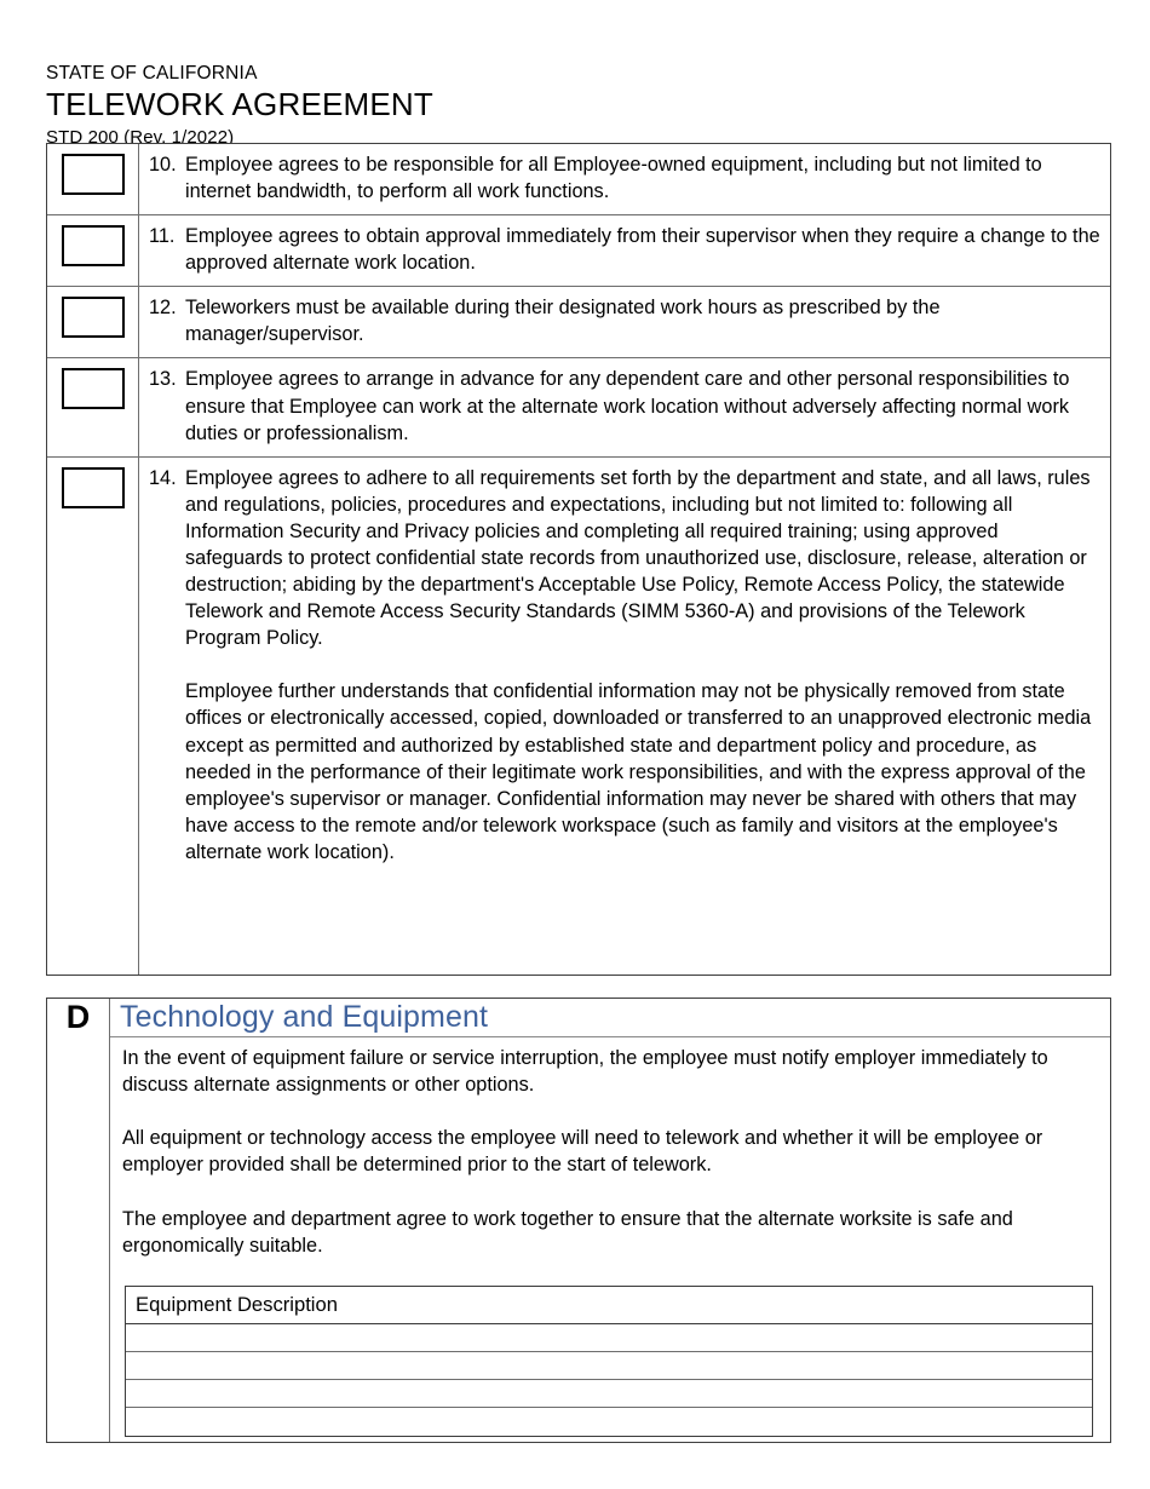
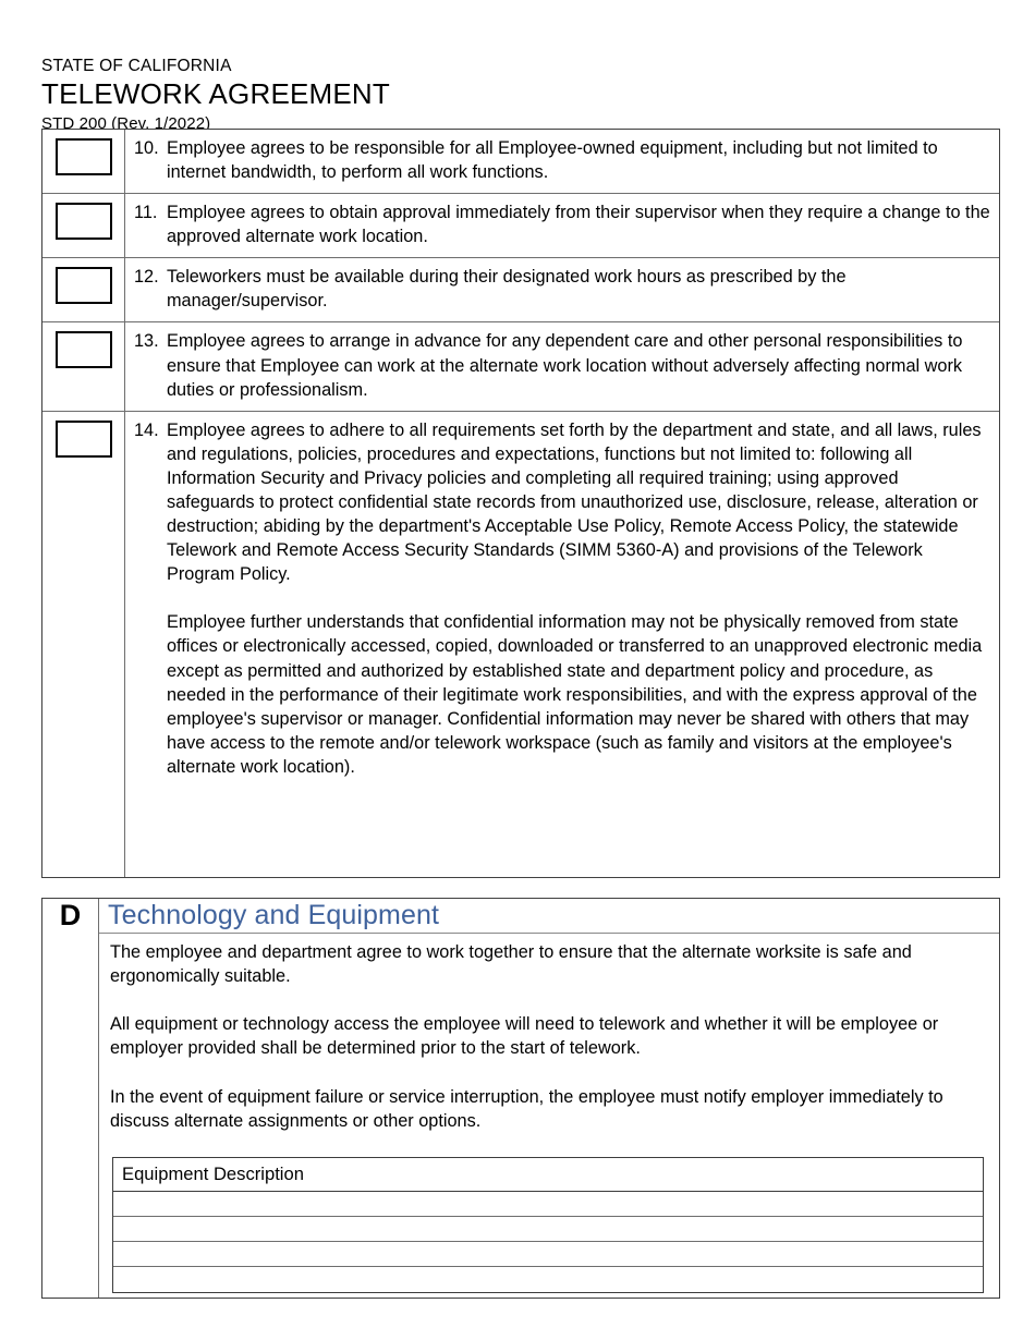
  STATE OF CALIFORNIA
  TELEWORK AGREEMENT
  STD 200 (Rev. 1/2022)
  10.
  Employee agrees to be responsible for all Employee-owned equipment, including but not limited to internet bandwidth, to perform all work functions.
  11.
  Employee agrees to obtain approval immediately from their supervisor when they require a change to the approved alternate work location.
  12.
  Teleworkers must be available during their designated work hours as prescribed by the manager/supervisor.
  13.
  Employee agrees to arrange in advance for any dependent care and other personal responsibilities to ensure that Employee can work at the alternate work location without adversely affecting normal work duties or professionalism.
  14.
- Employee agrees to adhere to all requirements set forth by the department and state, and all laws, rules and regulations, policies, procedures and expectations, including but not limited to: following all Information Security and Privacy policies and completing all required training; using approved safeguards to protect confidential state records from unauthorized use, disclosure, release, alteration or destruction; abiding by the department's Acceptable Use Policy, Remote Access Policy, the statewide Telework and Remote Access Security Standards (SIMM 5360-A) and provisions of the Telework Program Policy.
+ Employee agrees to adhere to all requirements set forth by the department and state, and all laws, rules and regulations, policies, procedures and expectations, functions but not limited to: following all Information Security and Privacy policies and completing all required training; using approved safeguards to protect confidential state records from unauthorized use, disclosure, release, alteration or destruction; abiding by the department's Acceptable Use Policy, Remote Access Policy, the statewide Telework and Remote Access Security Standards (SIMM 5360-A) and provisions of the Telework Program Policy.
  Employee further understands that confidential information may not be physically removed from state offices or electronically accessed, copied, downloaded or transferred to an unapproved electronic media except as permitted and authorized by established state and department policy and procedure, as needed in the performance of their legitimate work responsibilities, and with the express approval of the employee's supervisor or manager. Confidential information may never be shared with others that may have access to the remote and/or telework workspace (such as family and visitors at the employee's alternate work location).
  D
  Technology and Equipment
- In the event of equipment failure or service interruption, the employee must notify employer immediately to discuss alternate assignments or other options.
+ The employee and department agree to work together to ensure that the alternate worksite is safe and ergonomically suitable.
  All equipment or technology access the employee will need to telework and whether it will be employee or employer provided shall be determined prior to the start of telework.
- The employee and department agree to work together to ensure that the alternate worksite is safe and ergonomically suitable.
+ In the event of equipment failure or service interruption, the employee must notify employer immediately to discuss alternate assignments or other options.
  Equipment Description
